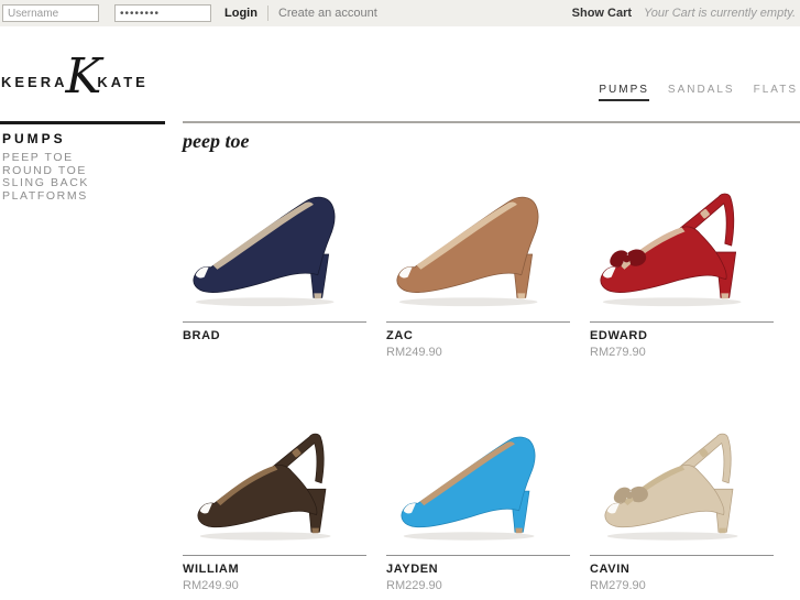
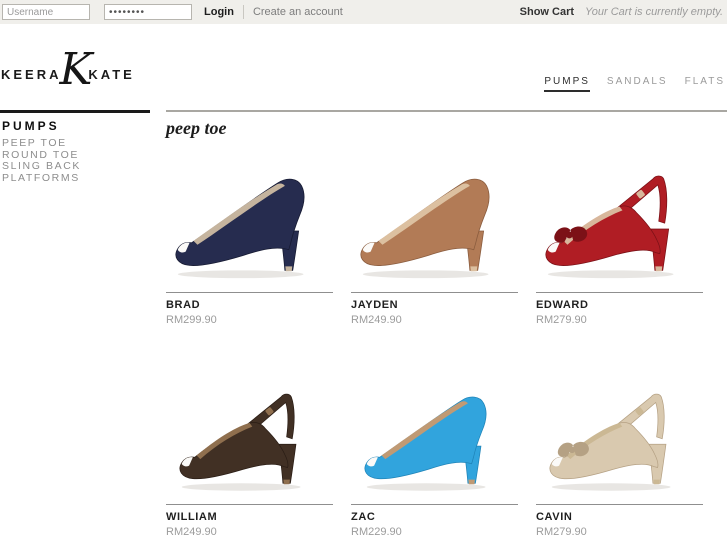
  Username
  ••••••••
  Login
  Create an account
  Show Cart
  Your Cart is currently empty.
  KEERA
  K
  KATE
  PUMPS
  SANDALS
  FLATS
  PUMPS
  PEEP TOE
  ROUND TOE
  SLING BACK
  PLATFORMS
  peep toe
  BRAD
+ RM299.90
- ZAC
+ JAYDEN
  RM249.90
  EDWARD
  RM279.90
  WILLIAM
  RM249.90
- JAYDEN
+ ZAC
  RM229.90
  CAVIN
  RM279.90
